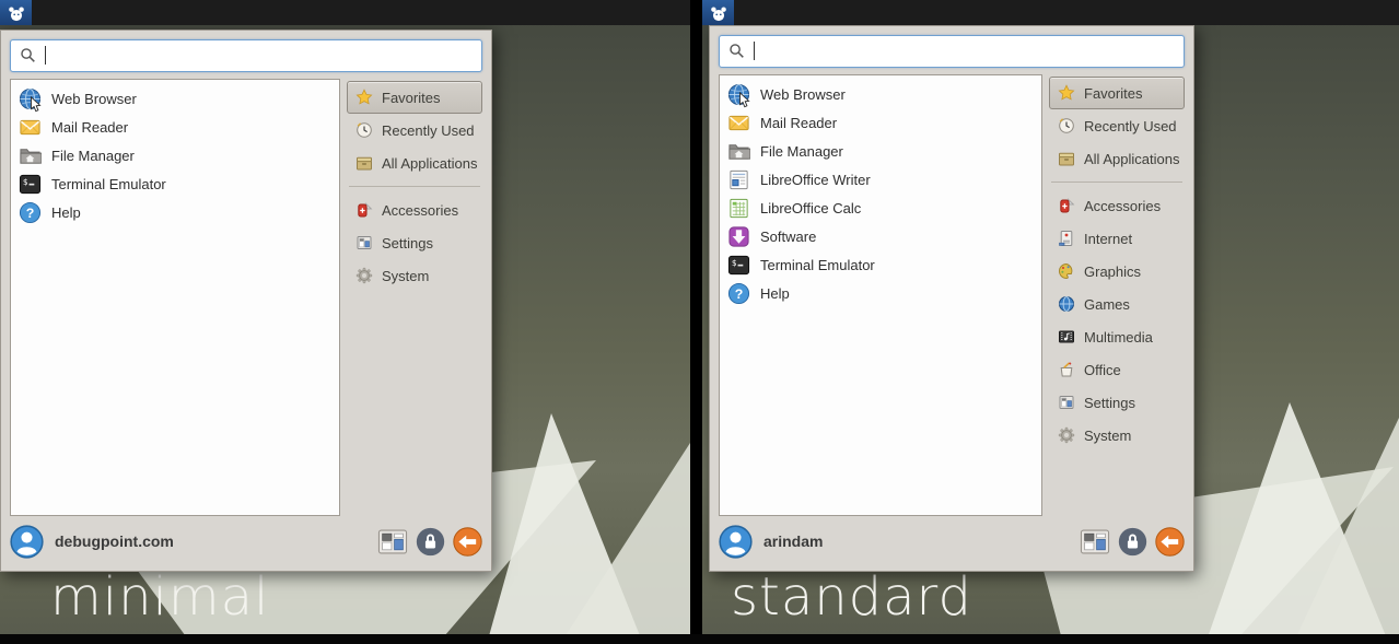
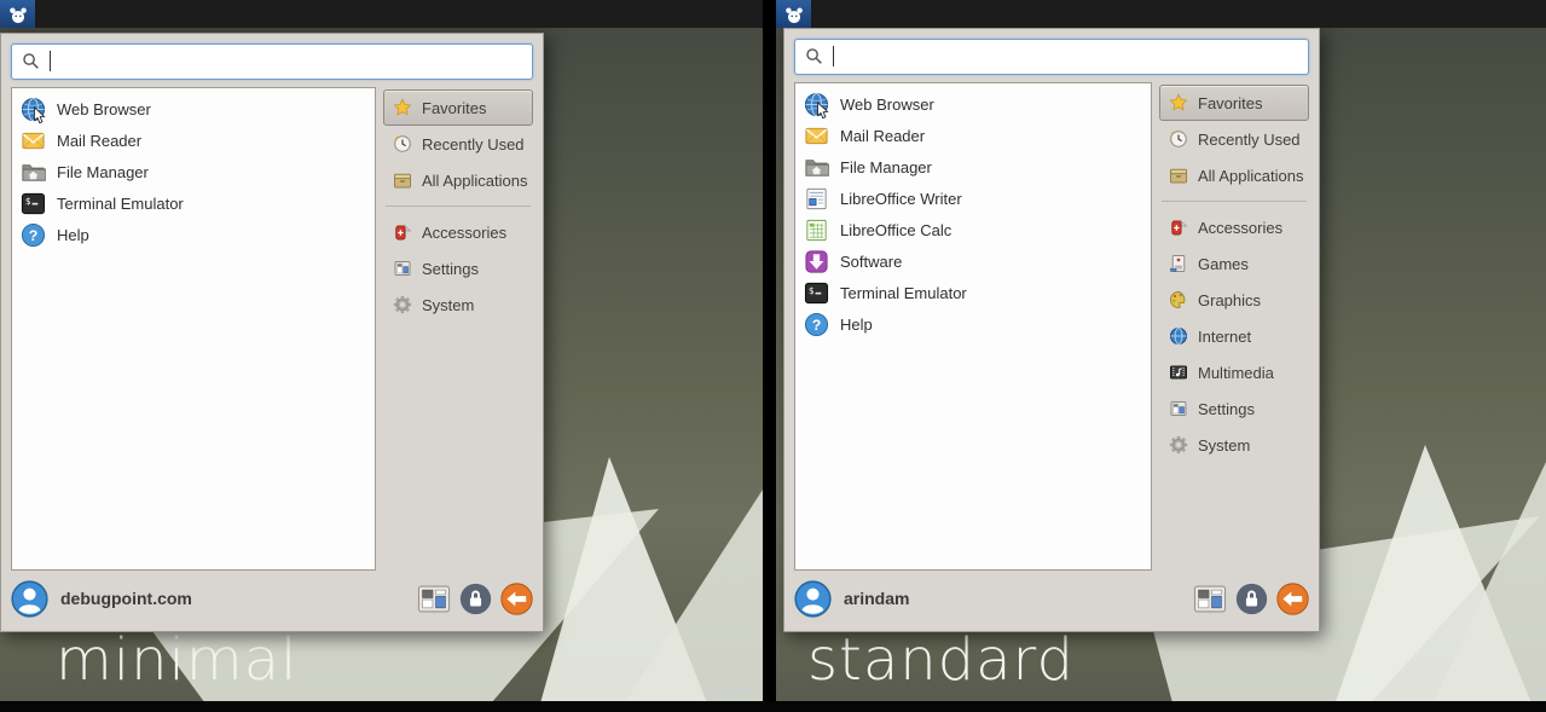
  Web Browser
  Mail Reader
  File Manager
  $
  Terminal Emulator
  ?
  Help
  Favorites
  Recently Used
  All Applications
  Accessories
  Settings
  System
  debugpoint.com
  minimal
  Web Browser
  Mail Reader
  File Manager
  LibreOffice Writer
  LibreOffice Calc
  Software
  $
  Terminal Emulator
  ?
  Help
  Favorites
  Recently Used
  All Applications
  Accessories
- Internet
+ Games
  Graphics
- Games
+ Internet
  Multimedia
- Office
  Settings
  System
  arindam
  standard
